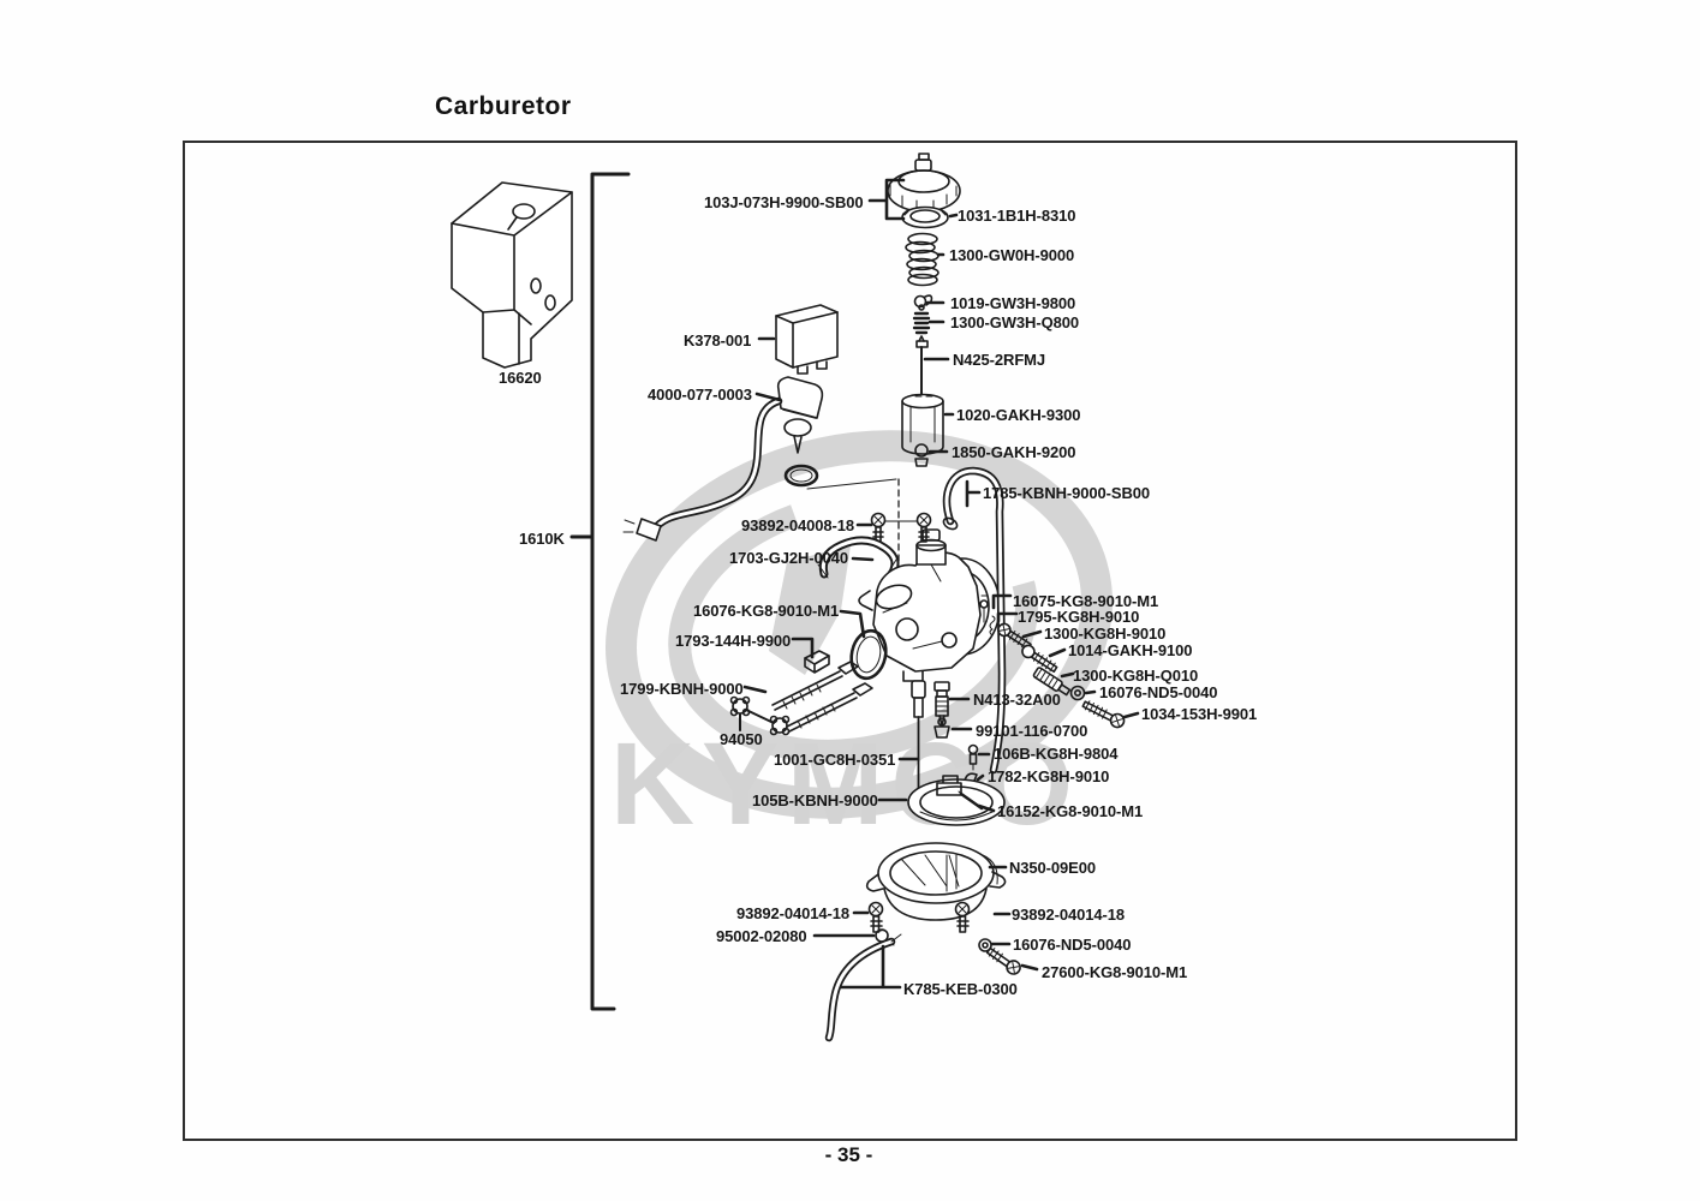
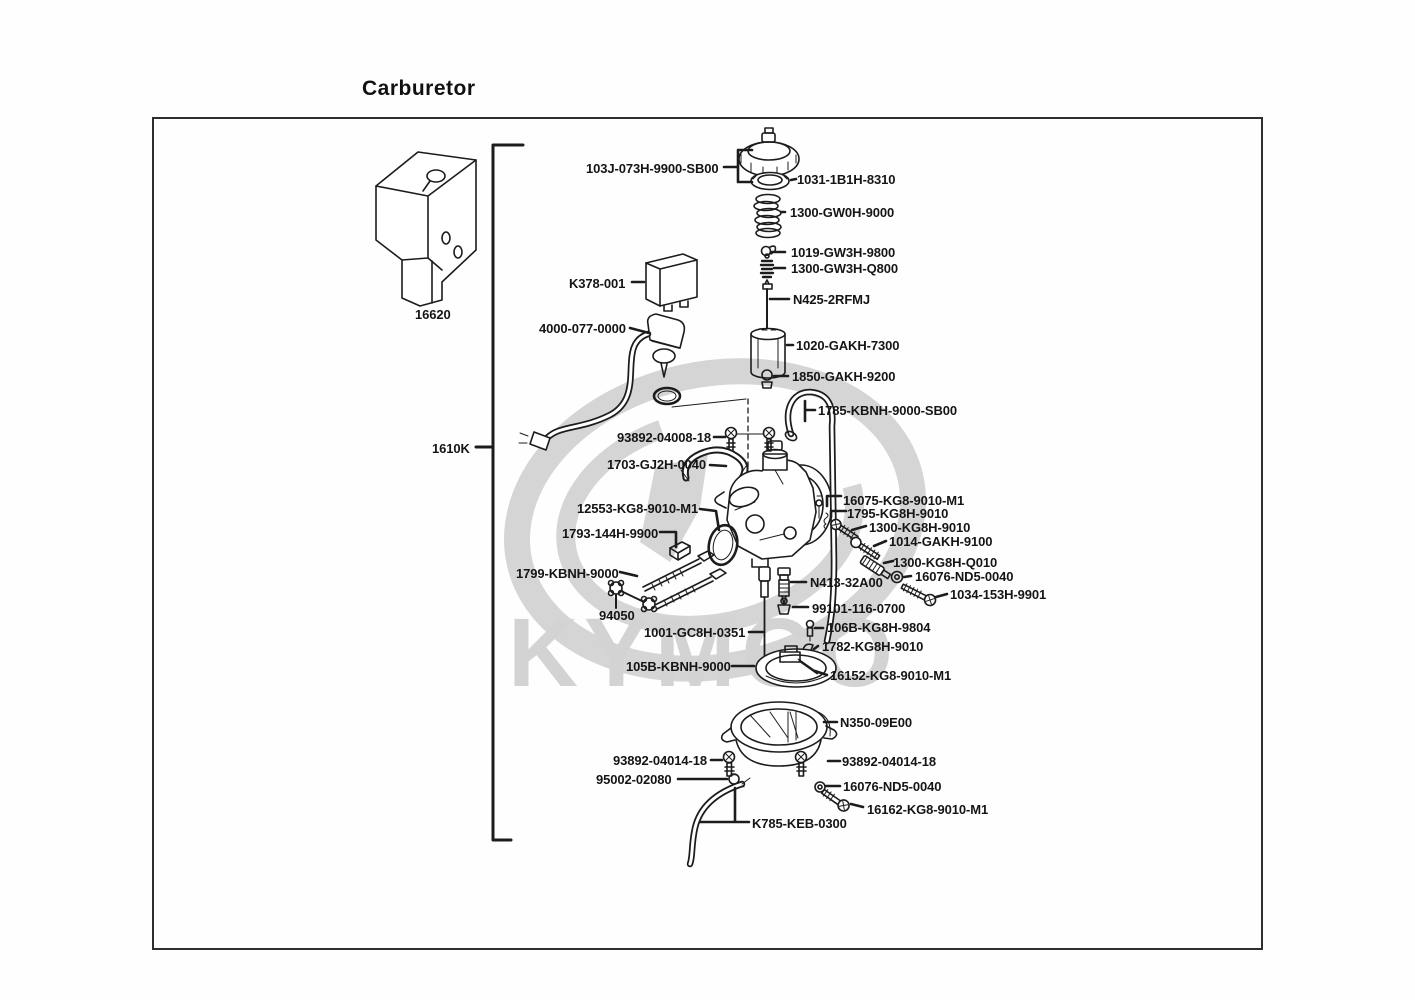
  KYMO
  Carburetor
  16620
  1610K
  103J-073H-9900-SB00
  1031-1B1H-8310
  1300-GW0H-9000
  1019-GW3H-9800
  1300-GW3H-Q800
  N425-2RFMJ
- 1020-GAKH-9300
+ 1020-GAKH-7300
  1850-GAKH-9200
  K378-001
- 4000-077-0003
+ 4000-077-0000
  1785-KBNH-9000-SB00
  93892-04008-18
  1703-GJ2H-0040
  16075-KG8-9010-M1
  1795-KG8H-9010
  1300-KG8H-9010
  1014-GAKH-9100
  1300-KG8H-Q010
  16076-ND5-0040
  1034-153H-9901
- 16076-KG8-9010-M1
+ 12553-KG8-9010-M1
  1793-144H-9900
  1799-KBNH-9000
  94050
  N413-32A00
  99101-116-0700
  1001-GC8H-0351
  106B-KG8H-9804
  1782-KG8H-9010
  105B-KBNH-9000
  16152-KG8-9010-M1
  N350-09E00
  93892-04014-18
  93892-04014-18
  95002-02080
  16076-ND5-0040
- 27600-KG8-9010-M1
+ 16162-KG8-9010-M1
  K785-KEB-0300
- - 35 -
